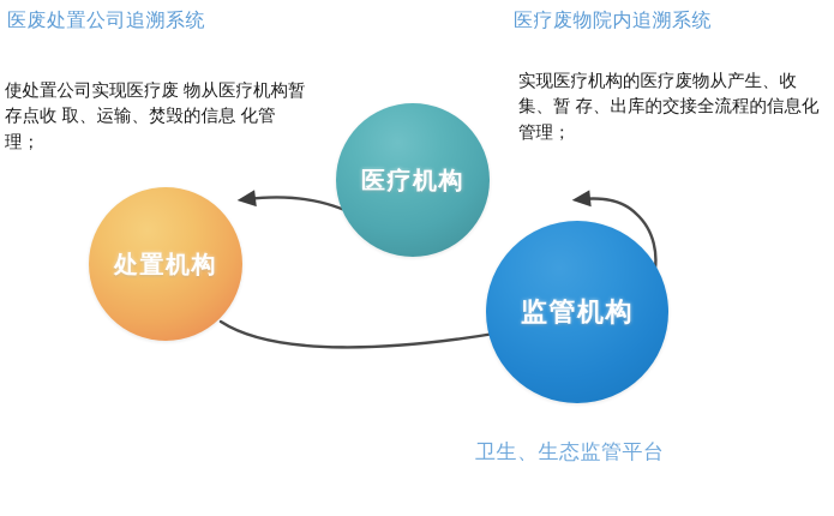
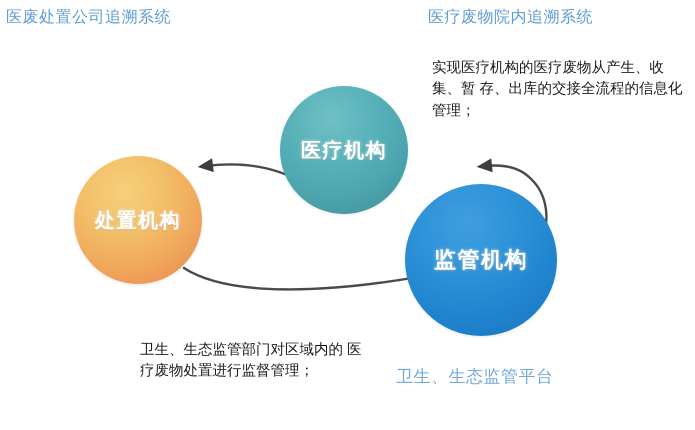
  医废处置公司追溯系统
  医疗废物院内追溯系统
- 使处置公司实现医疗废 物从医疗机构暂存点收 取、运输、焚毁的信息 化管理；
  实现医疗机构的医疗废物从产生、收集、暂 存、出库的交接全流程的信息化管理；
+ 卫生、生态监管部门对区域内的 医疗废物处置进行监督管理；
  卫生、生态监管平台
  处置机构
  医疗机构
  监管机构
